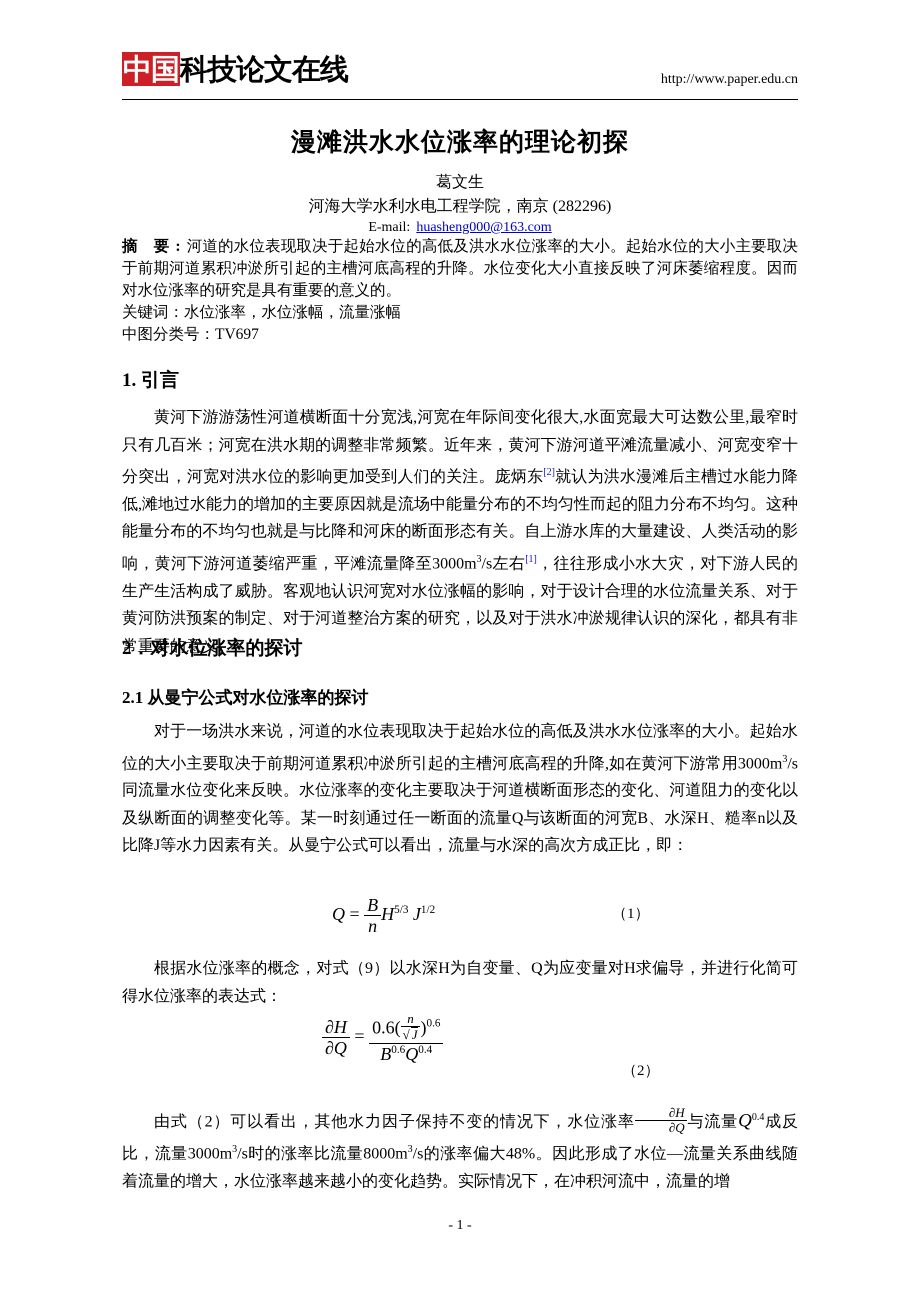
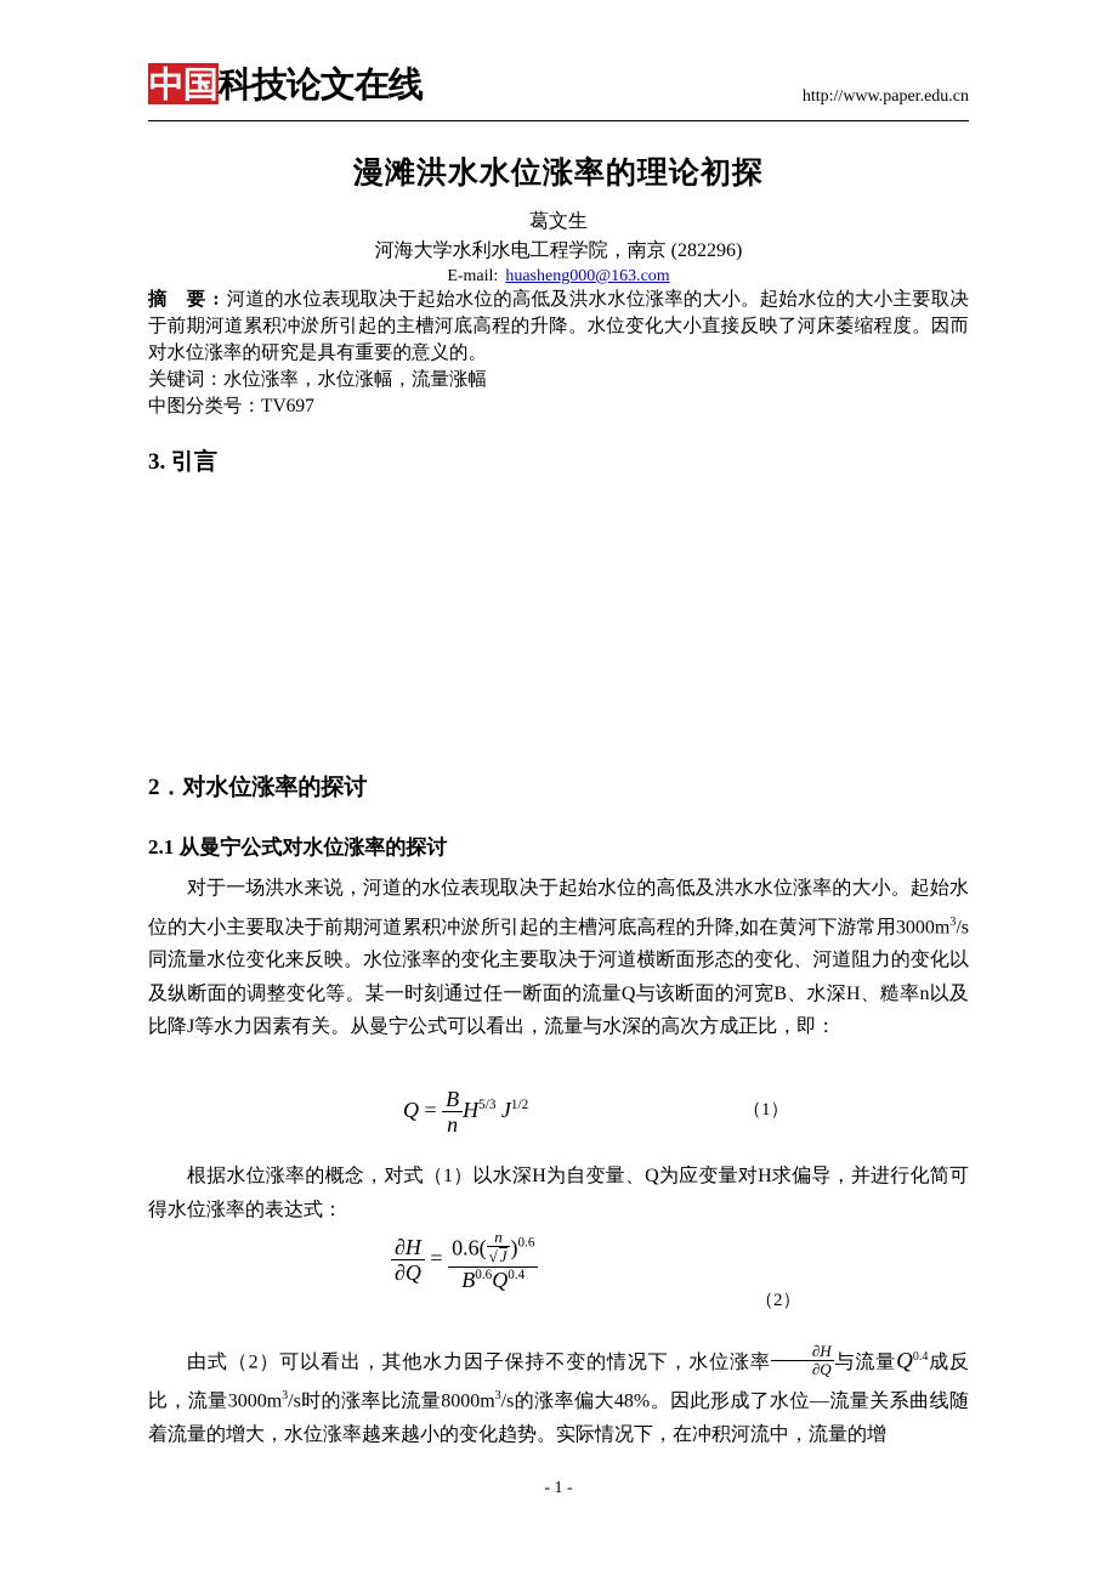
  中国科技论文在线
  http://www.paper.edu.cn
  漫滩洪水水位涨率的理论初探
  葛文生
  河海大学水利水电工程学院，南京 (282296)
  E-mail: huasheng000@163.com
  摘 要:河道的水位表现取决于起始水位的高低及洪水水位涨率的大小。起始水位的大小主要取决于前期河道累积冲淤所引起的主槽河底高程的升降。水位变化大小直接反映了河床萎缩程度。因而对水位涨率的研究是具有重要的意义的。
  关键词：水位涨率，水位涨幅，流量涨幅
  中图分类号：TV697
- 1. 引言
+ 3. 引言
- 黄河下游游荡性河道横断面十分宽浅,河宽在年际间变化很大,水面宽最大可达数公里,最窄时只有几百米；河宽在洪水期的调整非常频繁。近年来，黄河下游河道平滩流量减小、河宽变窄十分突出，河宽对洪水位的影响更加受到人们的关注。庞炳东[2]就认为洪水漫滩后主槽过水能力降低,滩地过水能力的增加的主要原因就是流场中能量分布的不均匀性而起的阻力分布不均匀。这种能量分布的不均匀也就是与比降和河床的断面形态有关。自上游水库的大量建设、人类活动的影响，黄河下游河道萎缩严重，平滩流量降至3000m3/s左右[1]，往往形成小水大灾，对下游人民的生产生活构成了威胁。客观地认识河宽对水位涨幅的影响，对于设计合理的水位流量关系、对于黄河防洪预案的制定、对于河道整治方案的研究，以及对于洪水冲淤规律认识的深化，都具有非常重要的意义。
  2．对水位涨率的探讨
  2.1 从曼宁公式对水位涨率的探讨
  对于一场洪水来说，河道的水位表现取决于起始水位的高低及洪水水位涨率的大小。起始水位的大小主要取决于前期河道累积冲淤所引起的主槽河底高程的升降,如在黄河下游常用3000m3/s同流量水位变化来反映。水位涨率的变化主要取决于河道横断面形态的变化、河道阻力的变化以及纵断面的调整变化等。某一时刻通过任一断面的流量Q与该断面的河宽B、水深H、糙率n以及比降J等水力因素有关。从曼宁公式可以看出，流量与水深的高次方成正比，即：
  Q =
  B
  n
  H5/3 J1/2
  （1）
- 根据水位涨率的概念，对式（9）以水深H为自变量、Q为应变量对H求偏导，并进行化简可得水位涨率的表达式：
+ 根据水位涨率的概念，对式（1）以水深H为自变量、Q为应变量对H求偏导，并进行化简可得水位涨率的表达式：
  ∂H
  ∂Q
  =
  0.6(
  n
  √ J
  )0.6
  B0.6Q0.4
  （2）
  由式（2）可以看出，其他水力因子保持不变的情况下，水位涨率
  ∂H
  ∂Q
  与流量Q0.4成反比，流量3000m3/s时的涨率比流量8000m3/s的涨率偏大48%。因此形成了水位—流量关系曲线随着流量的增大，水位涨率越来越小的变化趋势。实际情况下，在冲积河流中，流量的增
  - 1 -
